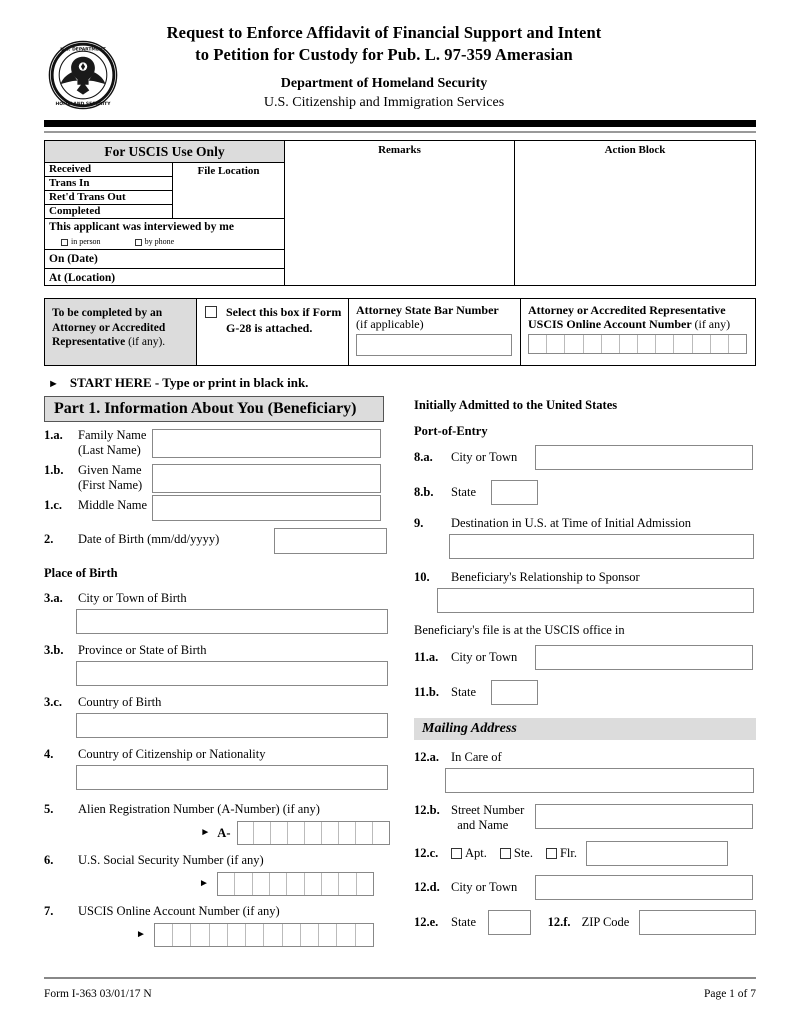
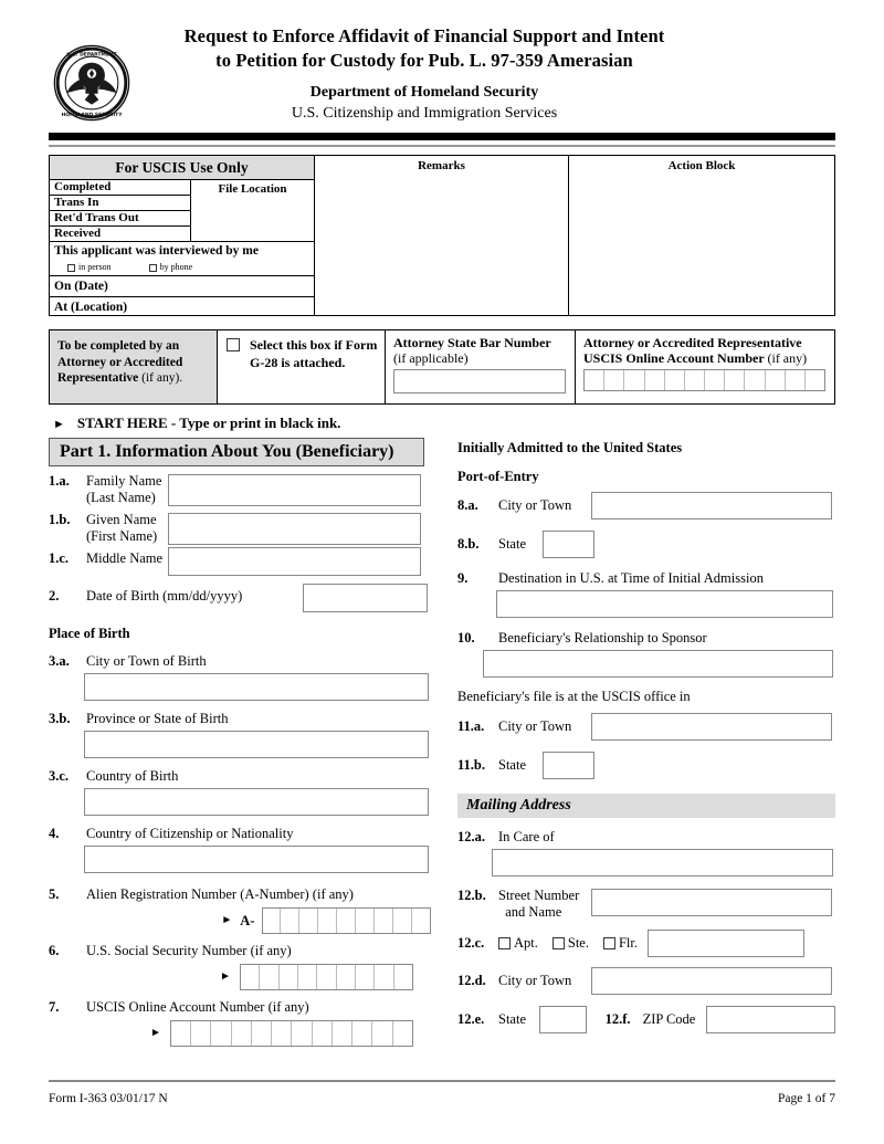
  Request to Enforce Affidavit of Financial Support and Intent
  to Petition for Custody for Pub. L. 97-359 Amerasian
  Department of Homeland Security
  U.S. Citizenship and Immigration Services
  For USCIS Use Only
- Received
+ Completed
  Trans In
  Ret'd Trans Out
- Completed
+ Received
  File Location
  This applicant was interviewed by me
  in person
  by phone
  On (Date)
  At (Location)
  Remarks
  Action Block
  To be completed by an Attorney or Accredited Representative (if any).
  Select this box if Form G-28 is attached.
  Attorney State Bar Number
  (if applicable)
  Attorney or Accredited Representative USCIS Online Account Number (if any)
  ► START HERE - Type or print in black ink.
  Part 1. Information About You (Beneficiary)
  1.a.
  Family Name
  (Last Name)
  1.b.
  Given Name
  (First Name)
  1.c.
  Middle Name
  2.
  Date of Birth (mm/dd/yyyy)
  Place of Birth
  3.a.
  City or Town of Birth
  3.b.
  Province or State of Birth
  3.c.
  Country of Birth
  4.
  Country of Citizenship or Nationality
  5.
  Alien Registration Number (A-Number) (if any)
  ►
  A-
  6.
  U.S. Social Security Number (if any)
  ►
  7.
  USCIS Online Account Number (if any)
  ►
  Initially Admitted to the United States
  Port-of-Entry
  8.a.
  City or Town
  8.b.
  State
  9.
  Destination in U.S. at Time of Initial Admission
  10.
  Beneficiary's Relationship to Sponsor
  Beneficiary's file is at the USCIS office in
  11.a.
  City or Town
  11.b.
  State
  Mailing Address
  12.a.
  In Care of
  12.b.
  Street Number
  and Name
  12.c.
  Apt.
  Ste.
  Flr.
  12.d.
  City or Town
  12.e.
  State
  12.f.
  ZIP Code
  Form I-363 03/01/17 N
  Page 1 of 7
